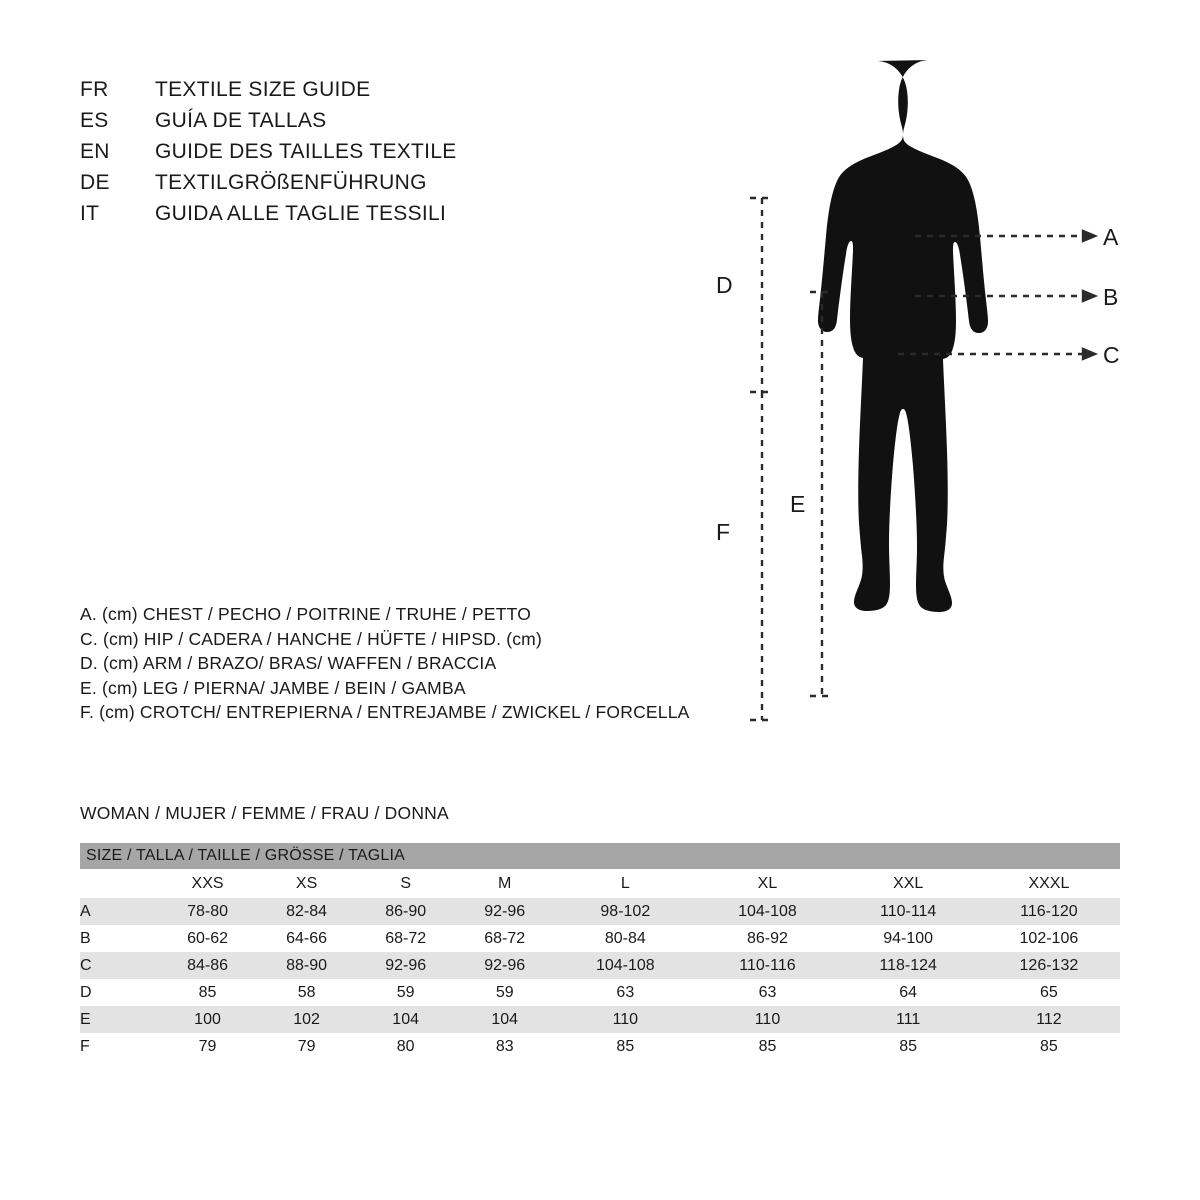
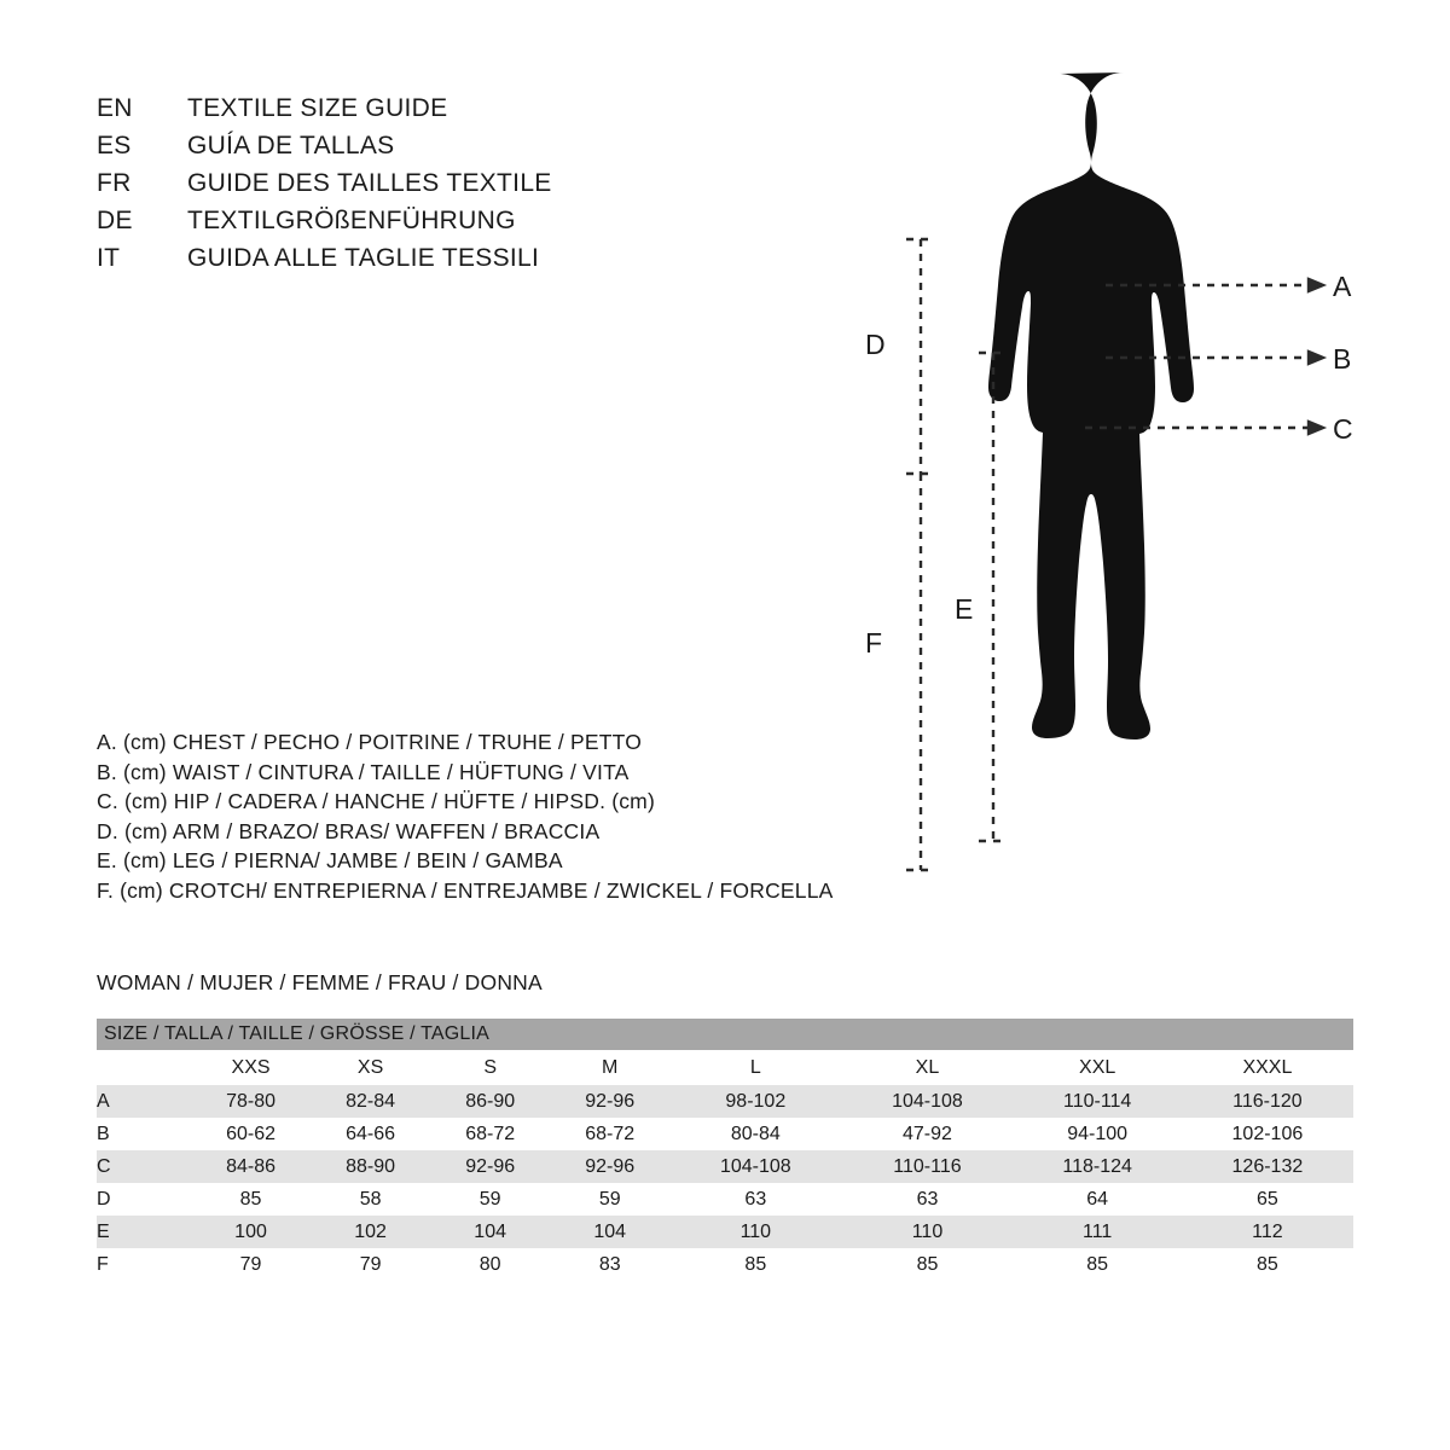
- FR
+ EN
  TEXTILE SIZE GUIDE
  ES
  GUÍA DE TALLAS
- EN
+ FR
  GUIDE DES TAILLES TEXTILE
  DE
  TEXTILGRÖßENFÜHRUNG
  IT
  GUIDA ALLE TAGLIE TESSILI
  A
  B
  C
  D
  E
  F
  A. (cm) CHEST / PECHO / POITRINE / TRUHE / PETTO
+ B. (cm) WAIST / CINTURA / TAILLE / HÜFTUNG / VITA
  C. (cm) HIP / CADERA / HANCHE / HÜFTE / HIPSD. (cm)
  D. (cm) ARM / BRAZO/ BRAS/ WAFFEN / BRACCIA
  E. (cm) LEG / PIERNA/ JAMBE / BEIN / GAMBA
  F. (cm) CROTCH/ ENTREPIERNA / ENTREJAMBE / ZWICKEL / FORCELLA
  WOMAN / MUJER / FEMME / FRAU / DONNA
  SIZE / TALLA / TAILLE / GRÖSSE / TAGLIA
  	XXS	XS	S	M	L	XL	XXL	XXXL
  A	78-80	82-84	86-90	92-96	98-102	104-108	110-114	116-120
- B	60-62	64-66	68-72	68-72	80-84	86-92	94-100	102-106
+ B	60-62	64-66	68-72	68-72	80-84	47-92	94-100	102-106
  C	84-86	88-90	92-96	92-96	104-108	110-116	118-124	126-132
  D	85	58	59	59	63	63	64	65
  E	100	102	104	104	110	110	111	112
  F	79	79	80	83	85	85	85	85
